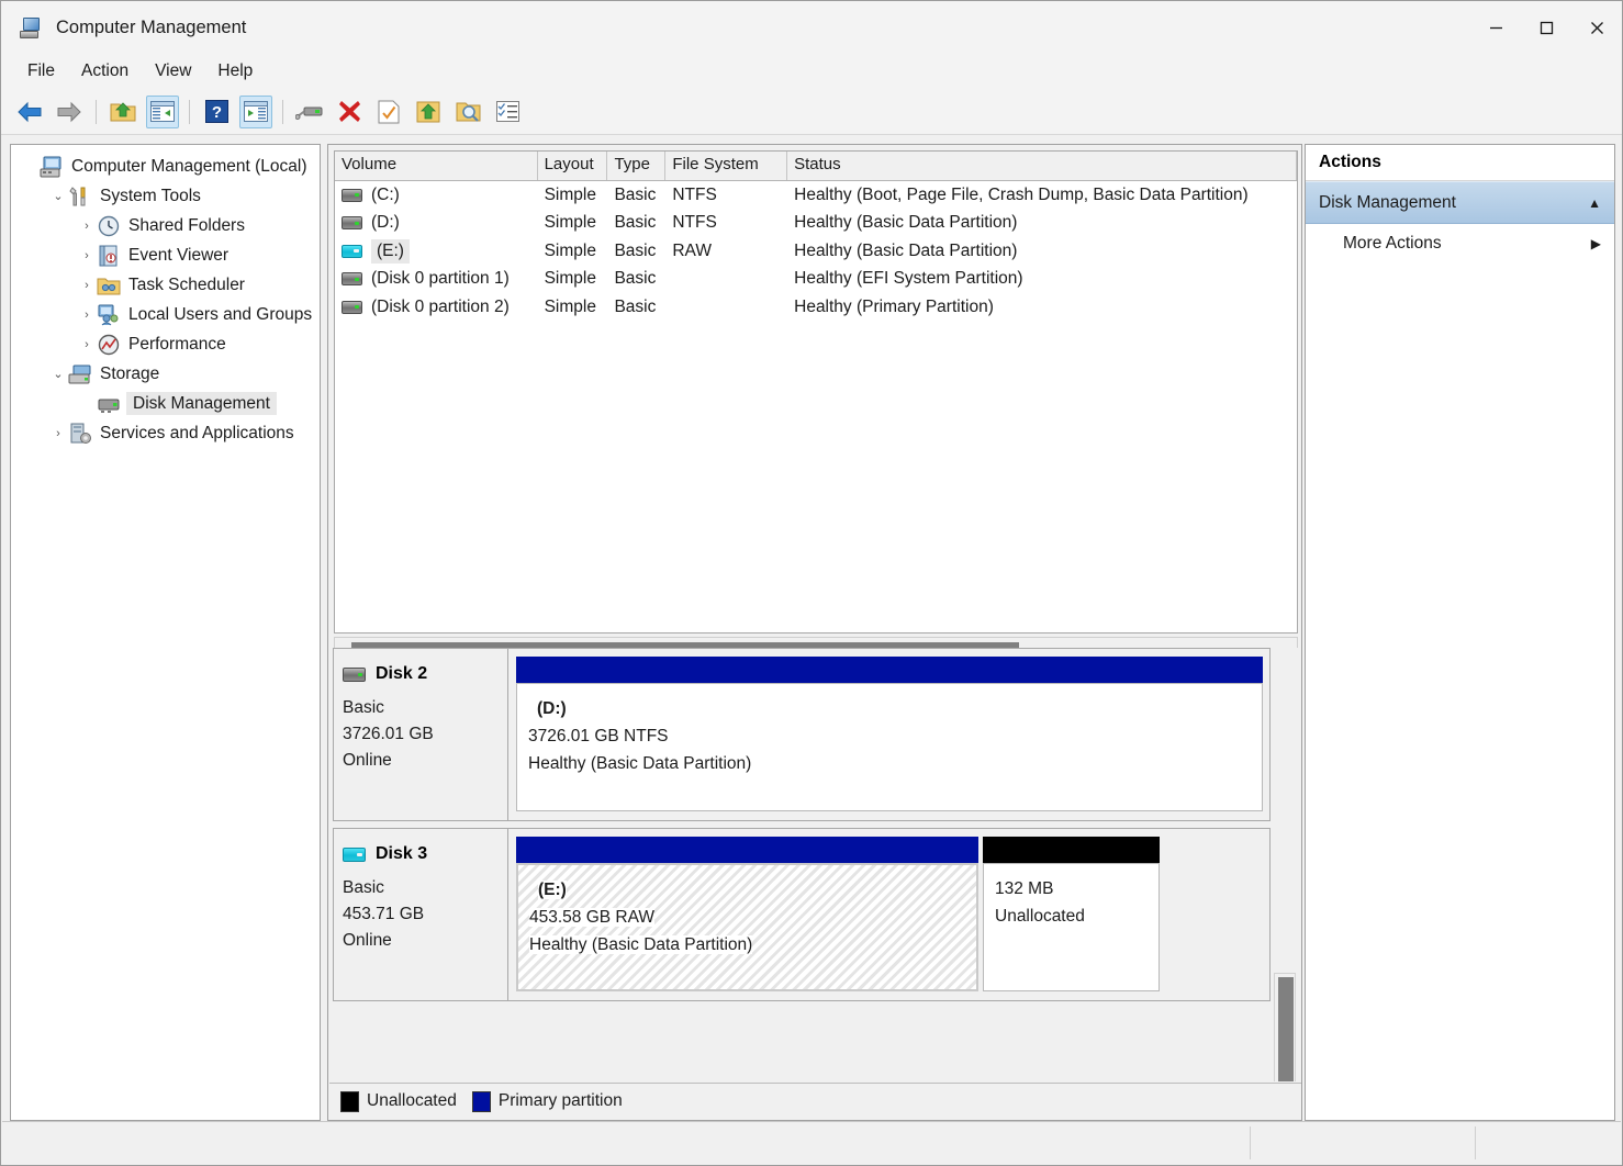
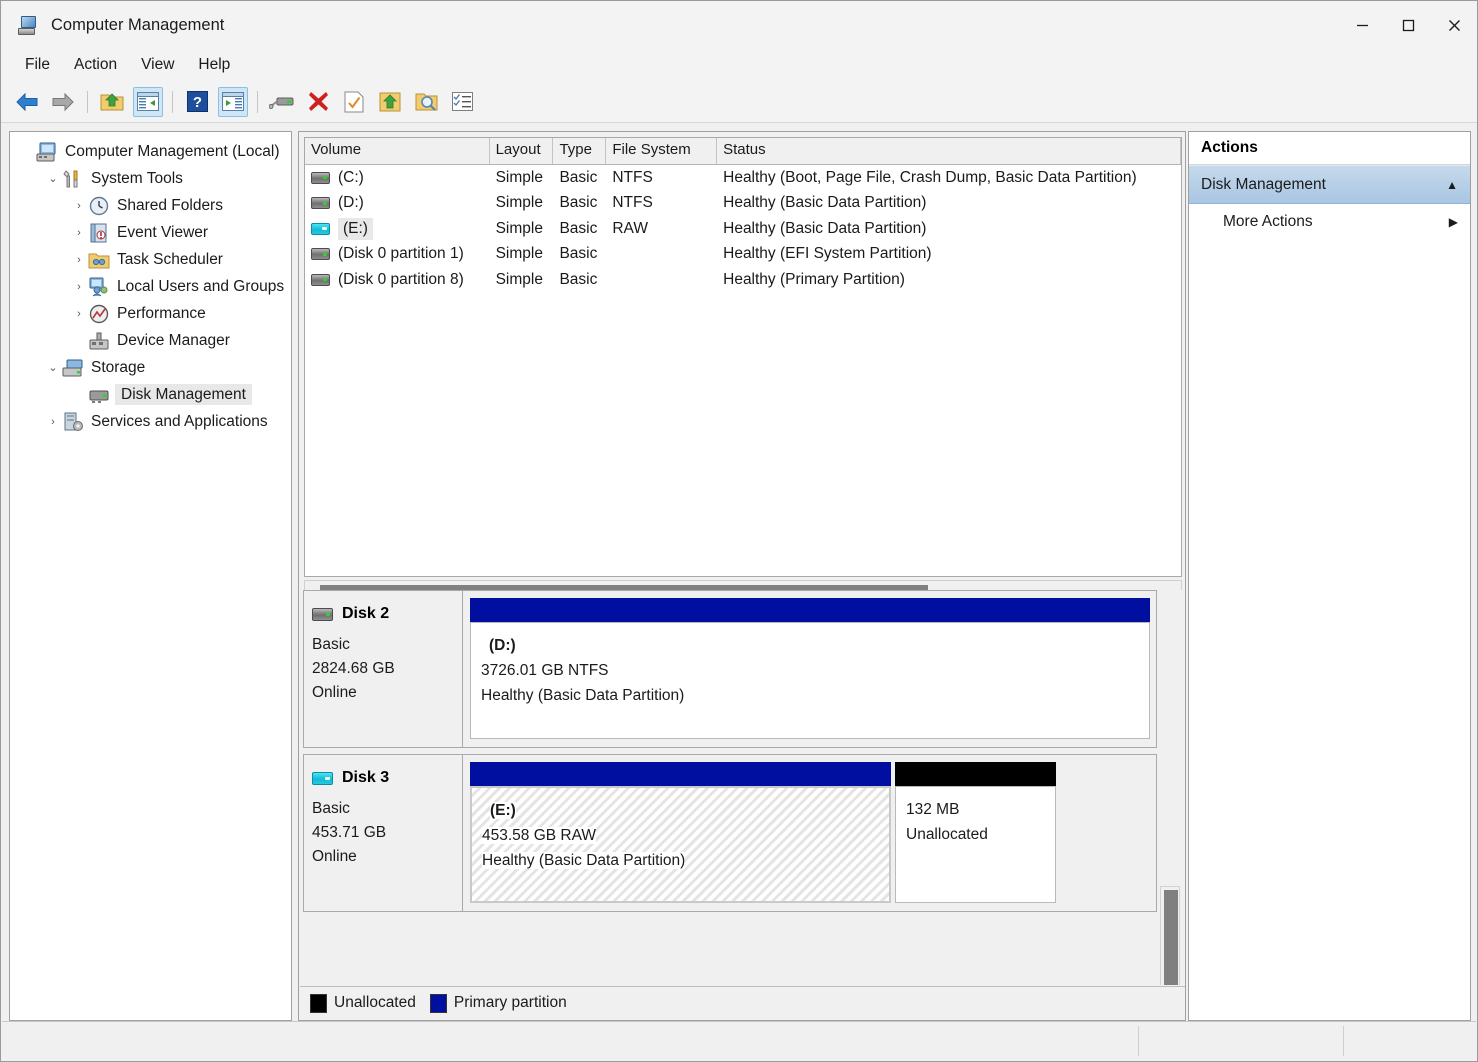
  Computer Management
  File
  Action
  View
  Help
  ?
  Computer Management (Local)
  ⌄
  System Tools
  ›
  Shared Folders
  ›
  Event Viewer
  ›
  Task Scheduler
  ›
  Local Users and Groups
  ›
  Performance
+ Device Manager
  ⌄
  Storage
  Disk Management
  ›
  Services and Applications
  Volume
  Layout
  Type
  File System
  Status
  (C:)
  Simple
  Basic
  NTFS
  Healthy (Boot, Page File, Crash Dump, Basic Data Partition)
  (D:)
  Simple
  Basic
  NTFS
  Healthy (Basic Data Partition)
  (E:)
  Simple
  Basic
  RAW
  Healthy (Basic Data Partition)
  (Disk 0 partition 1)
  Simple
  Basic
  Healthy (EFI System Partition)
- (Disk 0 partition 2)
+ (Disk 0 partition 8)
  Simple
  Basic
  Healthy (Primary Partition)
  Disk 3
  Basic
  453.71 GB
  Online
  (E:)
  453.58 GB RAW
  Healthy (Basic Data Partition)
  132 MB
  Unallocated
  Disk 2
  Basic
- 3726.01 GB
+ 2824.68 GB
  Online
  (D:)
  3726.01 GB NTFS
  Healthy (Basic Data Partition)
  Unallocated
  Primary partition
  Actions
  Disk Management
  ▲
  More Actions
  ▶
